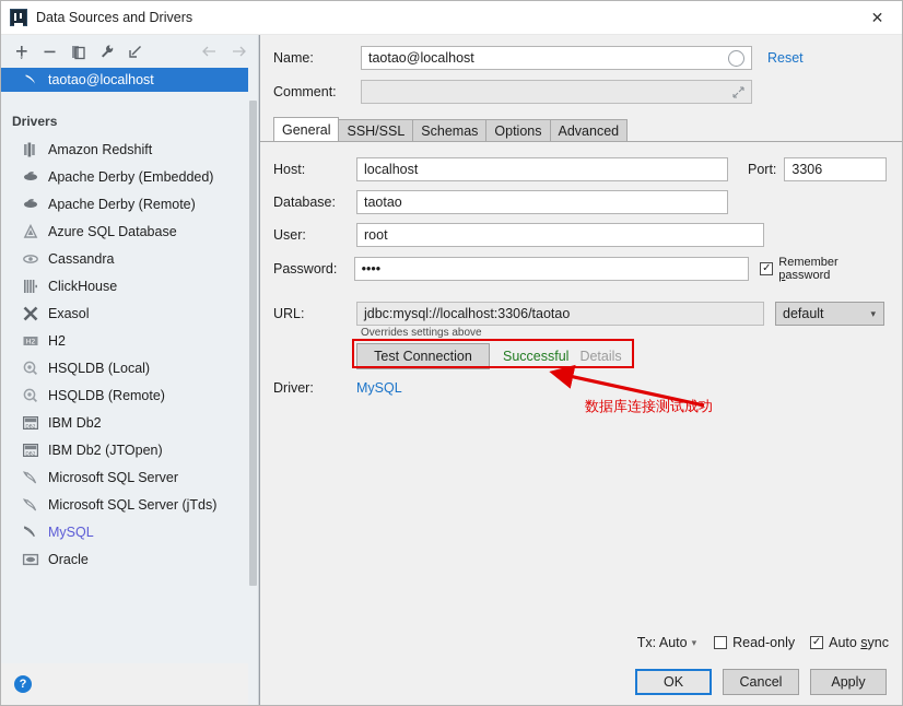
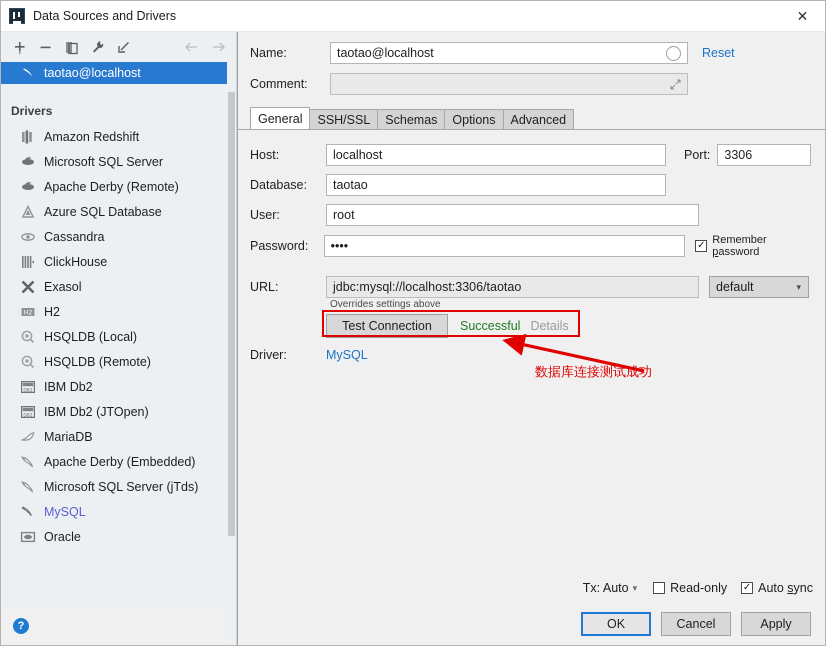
  Data Sources and Drivers
  ✕
  taotao@localhost
  Drivers
  Amazon Redshift
- Apache Derby (Embedded)
+ Microsoft SQL Server
  Apache Derby (Remote)
  Azure SQL Database
  Cassandra
  ClickHouse
  Exasol
  H2
  HSQLDB (Local)
  HSQLDB (Remote)
  IBM Db2
  IBM Db2 (JTOpen)
+ MariaDB
- Microsoft SQL Server
+ Apache Derby (Embedded)
  Microsoft SQL Server (jTds)
  MySQL
  Oracle
  ?
  Name:
  taotao@localhost
  Reset
  Comment:
  General
  SSH/SSL
  Schemas
  Options
  Advanced
  Host:
  localhost
  Port:
  3306
  Database:
  taotao
  User:
  root
  Password:
  ••••
  ✓
  Remember password
  URL:
  jdbc:mysql://localhost:3306/taotao
  default
  ▾
  Overrides settings above
  Test Connection
  Successful
  Details
  Driver:
  MySQL
  Tx: Auto
  ▾
  Read-only
  ✓
  Auto sync
  OK
  Cancel
  Apply
  数据库连接测试成功
